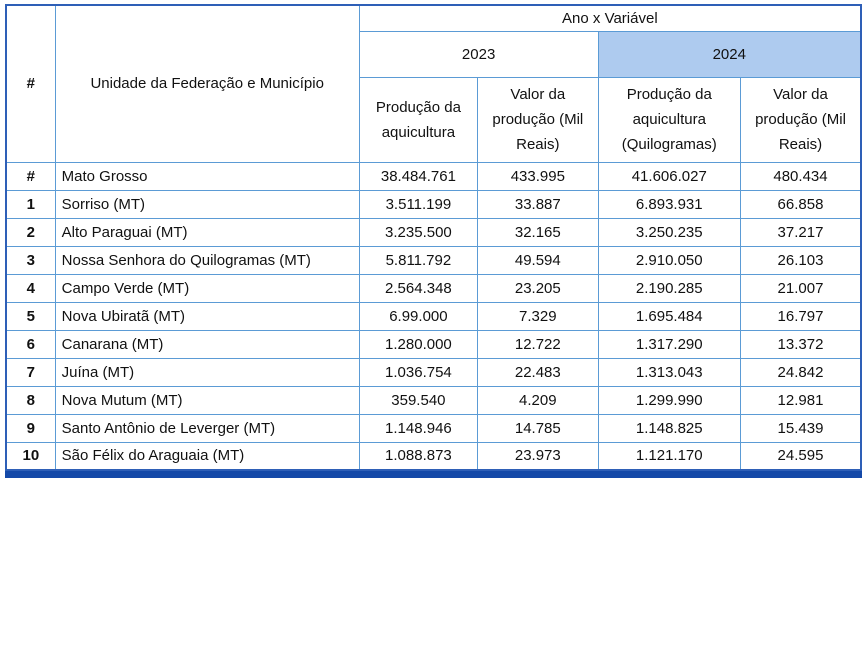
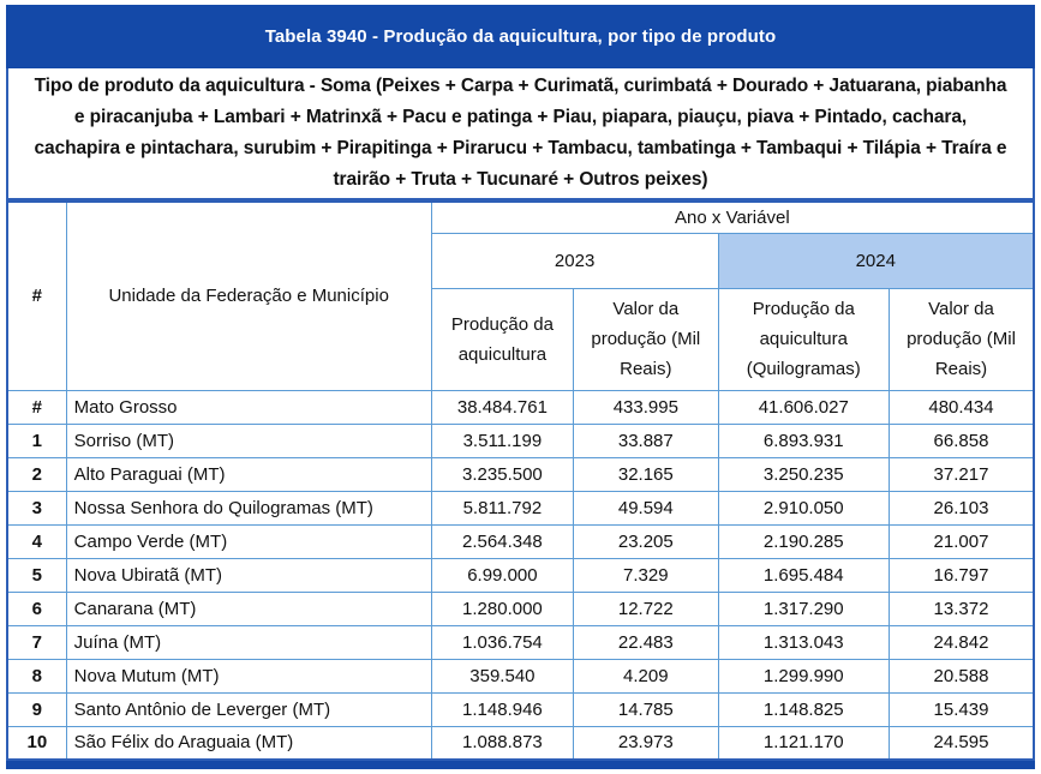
+ Tabela 3940 - Produção da aquicultura, por tipo de produto
+ Tipo de produto da aquicultura - Soma (Peixes + Carpa + Curimatã, curimbatá + Dourado + Jatuarana, piabanha e piracanjuba + Lambari + Matrinxã + Pacu e patinga + Piau, piapara, piauçu, piava + Pintado, cachara, cachapira e pintachara, surubim + Pirapitinga + Pirarucu + Tambacu, tambatinga + Tambaqui + Tilápia + Traíra e trairão + Truta + Tucunaré + Outros peixes)
  #	Unidade da Federação e Município	Ano x Variável
  2023	2024
  Produção da aquicultura	Valor da produção (Mil Reais)	Produção da aquicultura (Quilogramas)	Valor da produção (Mil Reais)
  #	Mato Grosso	38.484.761	433.995	41.606.027	480.434
  1	Sorriso (MT)	3.511.199	33.887	6.893.931	66.858
  2	Alto Paraguai (MT)	3.235.500	32.165	3.250.235	37.217
  3	Nossa Senhora do Quilogramas (MT)	5.811.792	49.594	2.910.050	26.103
  4	Campo Verde (MT)	2.564.348	23.205	2.190.285	21.007
  5	Nova Ubiratã (MT)	6.99.000	7.329	1.695.484	16.797
  6	Canarana (MT)	1.280.000	12.722	1.317.290	13.372
  7	Juína (MT)	1.036.754	22.483	1.313.043	24.842
- 8	Nova Mutum (MT)	359.540	4.209	1.299.990	12.981
+ 8	Nova Mutum (MT)	359.540	4.209	1.299.990	20.588
  9	Santo Antônio de Leverger (MT)	1.148.946	14.785	1.148.825	15.439
  10	São Félix do Araguaia (MT)	1.088.873	23.973	1.121.170	24.595
